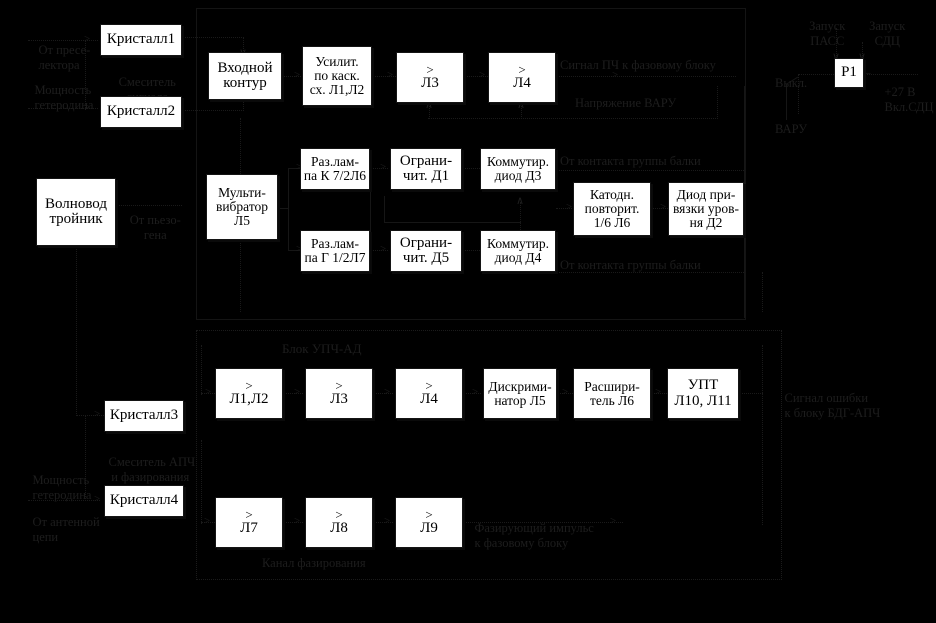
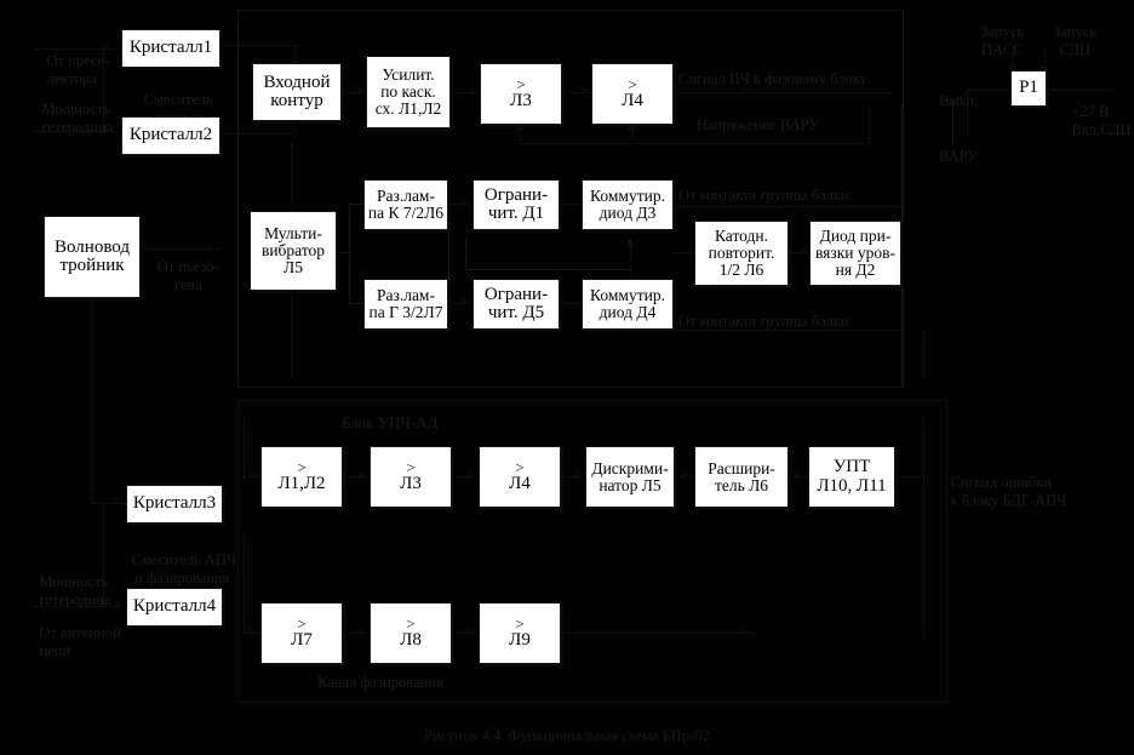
  >
  >
  >
  >
  ∧
  ∧
  >
  >
  ∧
  >
  >
  >
  >
  >
  >
  ∨
  ∨
  ←
  >
  >
  >
  >
  >
  >
  >
  >
  >
  >
  Кристалл1
  Кристалл2
  Входной
  контур
  Усилит.
  по каск.
  сх. Л1,Л2
  >
  Л3
  >
  Л4
  Волновод
  тройник
  Мульти-
  вибратор
  Л5
  Раз.лам-
  па К 7/2Л6
  Раз.лам-
- па Г 1/2Л7
+ па Г 3/2Л7
  Ограни-
  чит. Д1
  Ограни-
  чит. Д5
  Коммутир.
  диод Д3
  Коммутир.
  диод Д4
  Катодн.
  повторит.
- 1/6 Л6
+ 1/2 Л6
  Диод при-
  вязки уров-
  ня Д2
  Р1
  Кристалл3
  Кристалл4
  >
  Л1,Л2
  >
  Л3
  >
  Л4
  Дискрими-
  натор Л5
  Расшири-
  тель Л6
  УПТ
  Л10, Л11
  >
  Л7
  >
  Л8
  >
  Л9
  От пресе- лектора
  Мощность гетеродина
  От пьезо- гена
  Сигнал ПЧ к фазовому блоку
  Напряжение ВАРУ
  Запуск ПАСС
  Запуск СДЦ
  Выкл.
  ВАРУ
  +27 В Вкл.СДЦ
  От контакта группы балки
  От контакта группы балки
  Блок УПЧ-АД
  Смеситель АПЧ и фазирования
  Мощность гетеродина
  От антенной цепи
  Сигнал ошибки к блоку БДГ-АПЧ
- Фазирующий импульс к фазовому блоку
  Канал фазирования
+ Рисунок 4.4. Функциональная схема БПр-02
